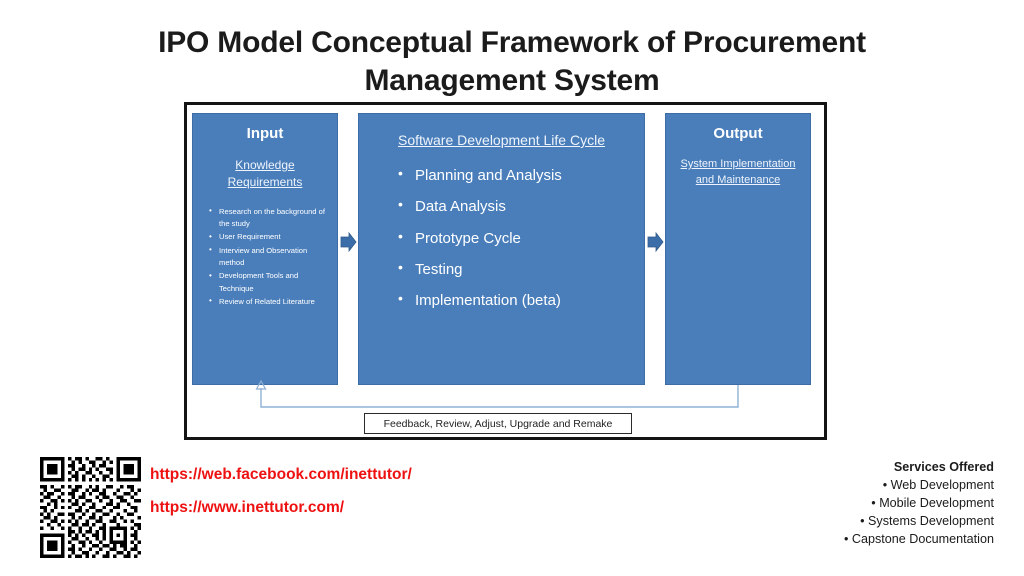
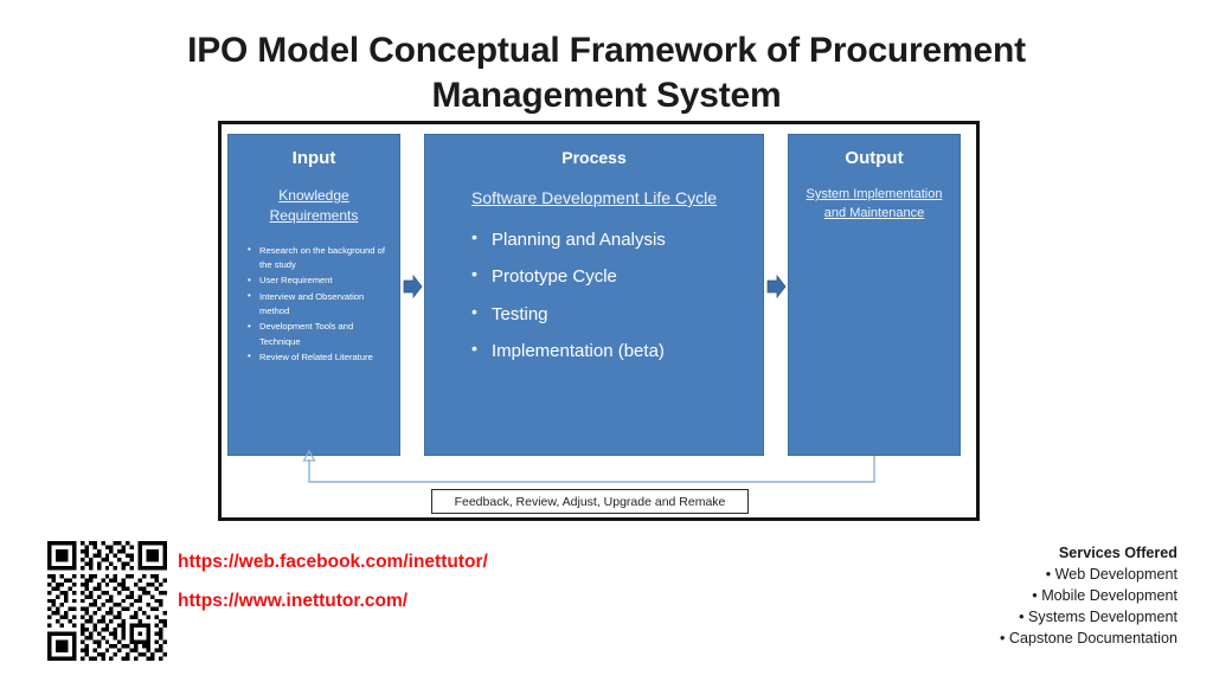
  IPO Model Conceptual Framework of Procurement Management System
  Input
  Knowledge Requirements
  Research on the background of the study
  User Requirement
  Interview and Observation method
  Development Tools and Technique
  Review of Related Literature
+ Process
  Software Development Life Cycle
  Planning and Analysis
- Data Analysis
  Prototype Cycle
  Testing
  Implementation (beta)
  Output
  System Implementation and Maintenance
  Feedback, Review, Adjust, Upgrade and Remake
  https://web.facebook.com/inettutor/
  https://www.inettutor.com/
  Services Offered
  Web Development
  Mobile Development
  Systems Development
  Capstone Documentation
